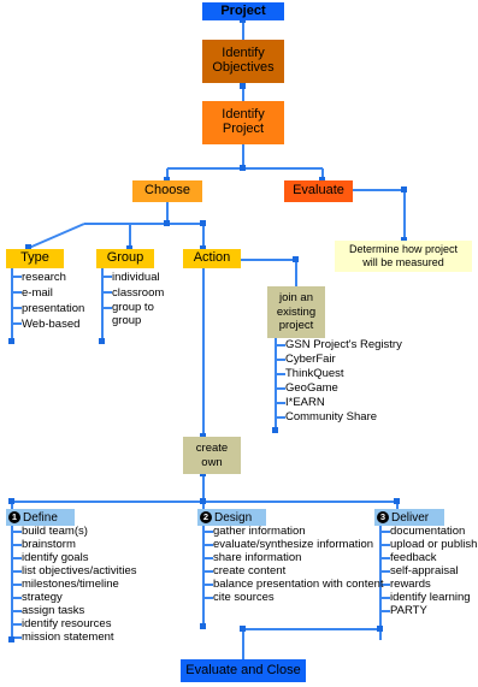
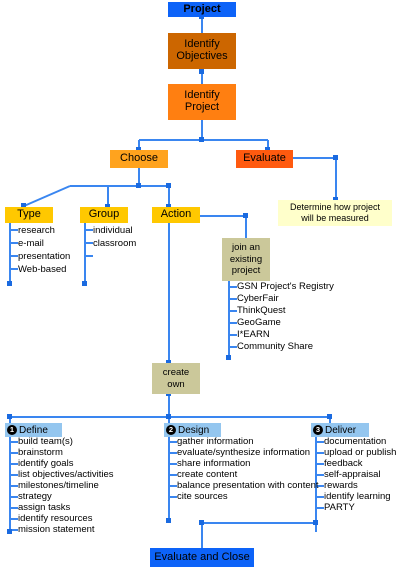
  Project
  Identify
  Objectives
  Identify
  Project
  Choose
  Evaluate
  Type
  Group
  Action
  Determine how project
  will be measured
  join an
  existing
  project
  create
  own
  Evaluate and Close
  research
  e-mail
  presentation
  Web-based
  individual
  classroom
- group to group
  GSN Project's Registry
  CyberFair
  ThinkQuest
  GeoGame
  I*EARN
  Community Share
  1
  Define
  build team(s)
  brainstorm
  identify goals
  list objectives/activities
  milestones/timeline
  strategy
  assign tasks
  identify resources
  mission statement
  2
  Design
  gather information
  evaluate/synthesize information
  share information
  create content
  balance presentation with content
  cite sources
  3
  Deliver
  documentation
  upload or publish
  feedback
  self-appraisal
  rewards
  identify learning
  PARTY
